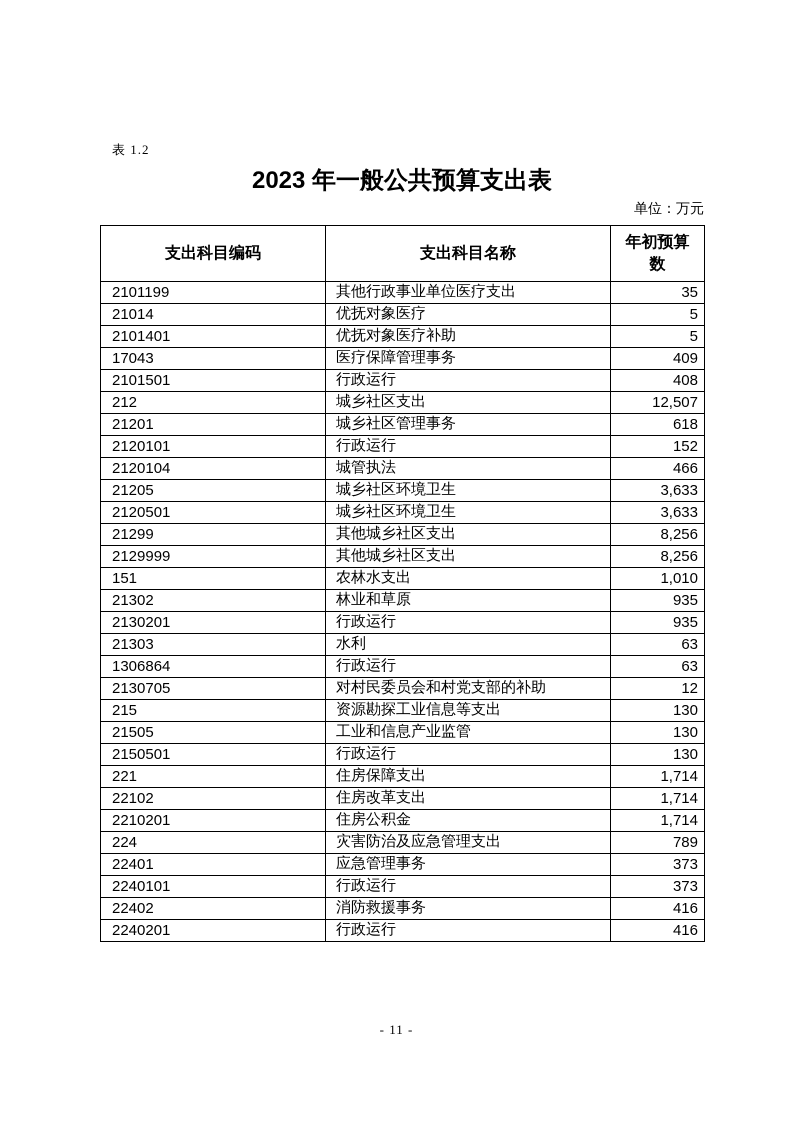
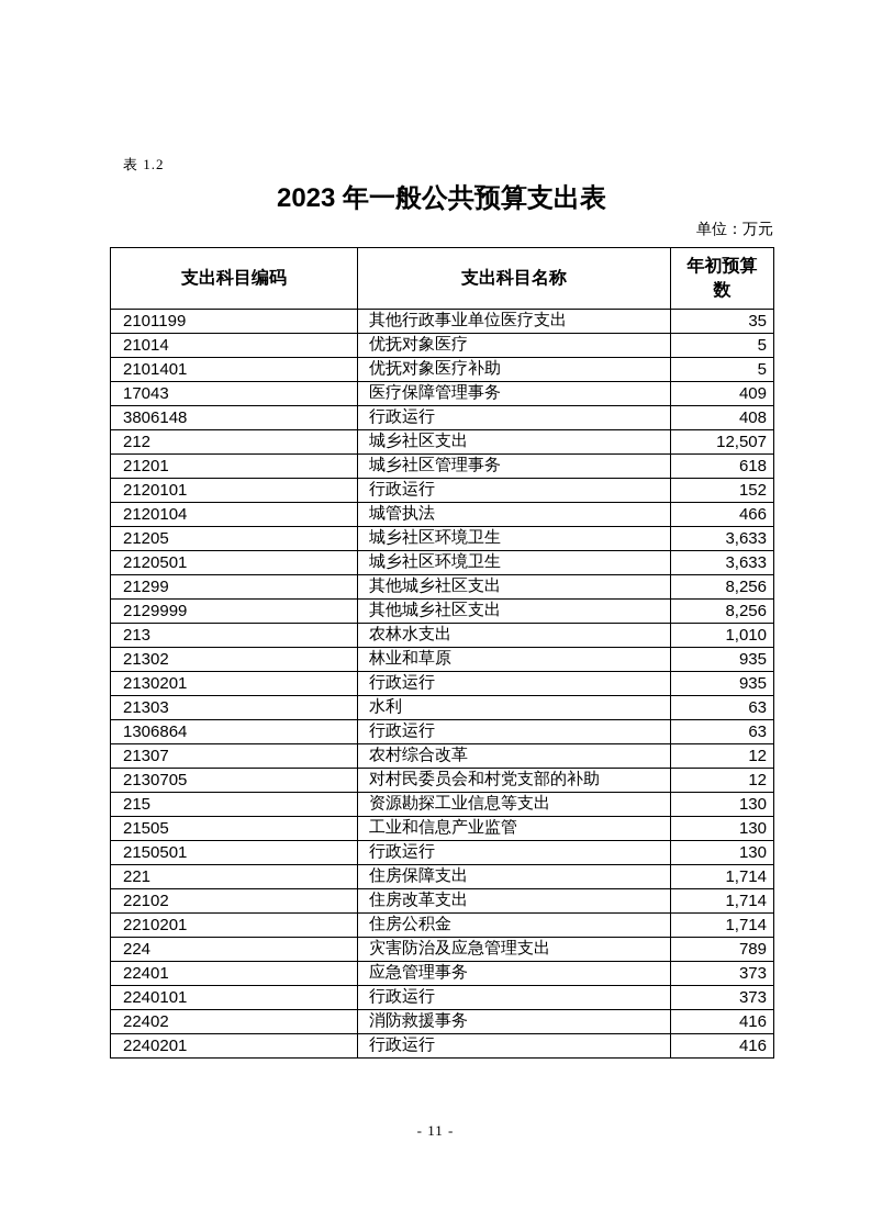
  表 1.2
  2023 年一般公共预算支出表
  单位：万元
  支出科目编码	支出科目名称	年初预算数
  2101199	其他行政事业单位医疗支出	35
  21014	优抚对象医疗	5
  2101401	优抚对象医疗补助	5
  17043	医疗保障管理事务	409
- 2101501	行政运行	408
+ 3806148	行政运行	408
  212	城乡社区支出	12,507
  21201	城乡社区管理事务	618
  2120101	行政运行	152
  2120104	城管执法	466
  21205	城乡社区环境卫生	3,633
  2120501	城乡社区环境卫生	3,633
  21299	其他城乡社区支出	8,256
  2129999	其他城乡社区支出	8,256
- 151	农林水支出	1,010
+ 213	农林水支出	1,010
  21302	林业和草原	935
  2130201	行政运行	935
  21303	水利	63
  1306864	行政运行	63
+ 21307	农村综合改革	12
  2130705	对村民委员会和村党支部的补助	12
  215	资源勘探工业信息等支出	130
  21505	工业和信息产业监管	130
  2150501	行政运行	130
  221	住房保障支出	1,714
  22102	住房改革支出	1,714
  2210201	住房公积金	1,714
  224	灾害防治及应急管理支出	789
  22401	应急管理事务	373
  2240101	行政运行	373
  22402	消防救援事务	416
  2240201	行政运行	416
  - 11 -
